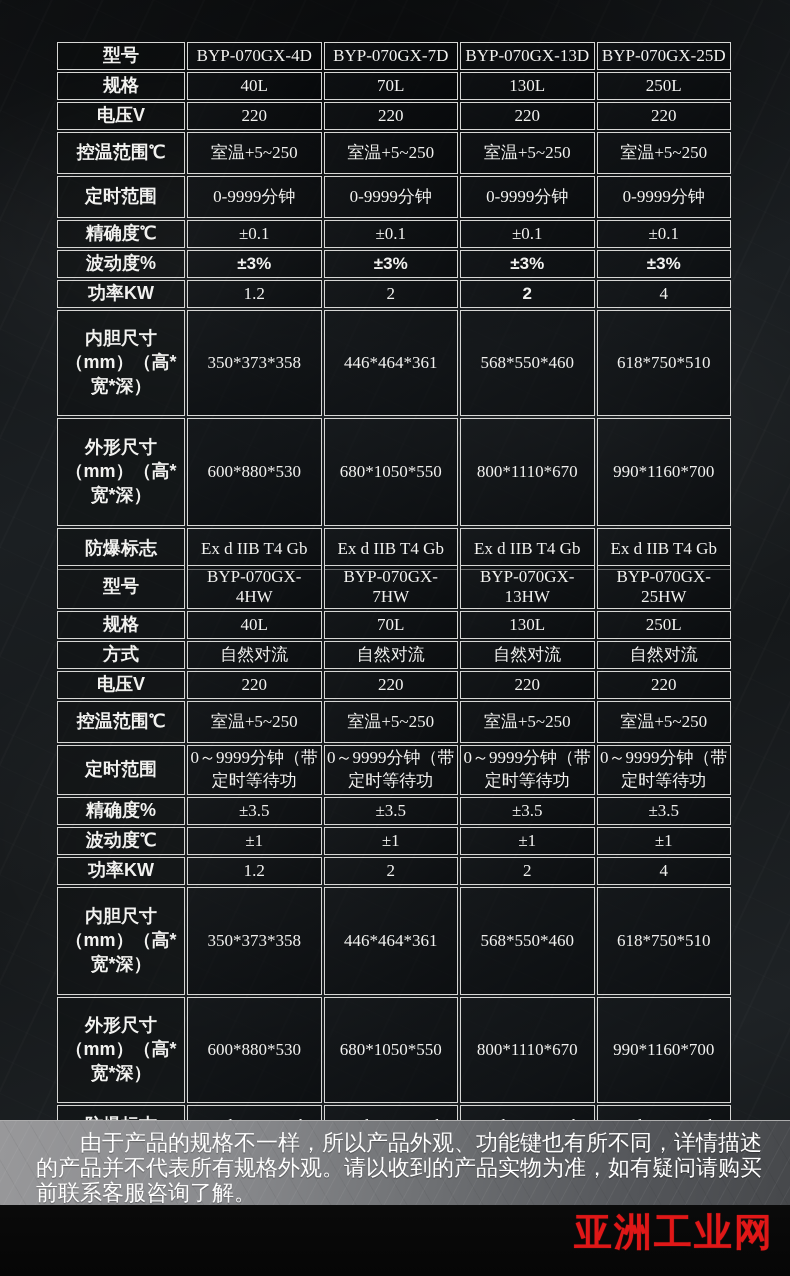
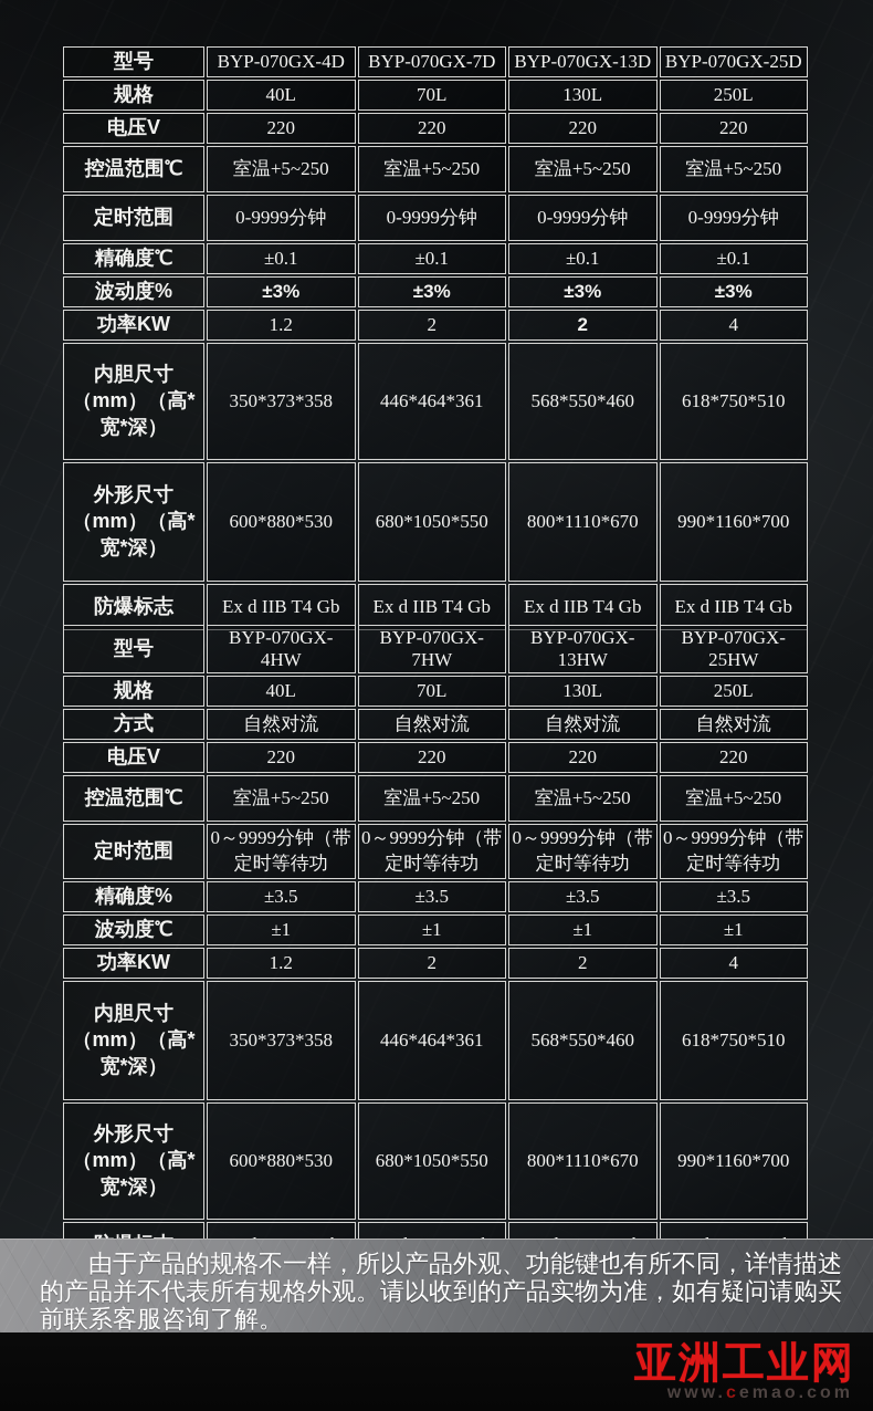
  型号	BYP-070GX-4D	BYP-070GX-7D	BYP-070GX-13D	BYP-070GX-25D
  规格	40L	70L	130L	250L
  电压V	220	220	220	220
  控温范围℃	室温+5~250	室温+5~250	室温+5~250	室温+5~250
  定时范围	0-9999分钟	0-9999分钟	0-9999分钟	0-9999分钟
  精确度℃	±0.1	±0.1	±0.1	±0.1
  波动度%	±3%	±3%	±3%	±3%
  功率KW	1.2	2	2	4
  内胆尺寸（mm）（高*宽*深）	350*373*358	446*464*361	568*550*460	618*750*510
  外形尺寸（mm）（高*宽*深）	600*880*530	680*1050*550	800*1110*670	990*1160*700
  防爆标志	Ex d IIB T4 Gb	Ex d IIB T4 Gb	Ex d IIB T4 Gb	Ex d IIB T4 Gb
  型号	BYP-070GX-4HW	BYP-070GX-7HW	BYP-070GX-13HW	BYP-070GX-25HW
  规格	40L	70L	130L	250L
  方式	自然对流	自然对流	自然对流	自然对流
  电压V	220	220	220	220
  控温范围℃	室温+5~250	室温+5~250	室温+5~250	室温+5~250
  定时范围	0～9999分钟（带定时等待功	0～9999分钟（带定时等待功	0～9999分钟（带定时等待功	0～9999分钟（带定时等待功
  精确度%	±3.5	±3.5	±3.5	±3.5
  波动度℃	±1	±1	±1	±1
  功率KW	1.2	2	2	4
  内胆尺寸（mm）（高*宽*深）	350*373*358	446*464*361	568*550*460	618*750*510
  外形尺寸（mm）（高*宽*深）	600*880*530	680*1050*550	800*1110*670	990*1160*700
  由于产品的规格不一样，所以产品外观、功能键也有所不同，详情描述的产品并不代表所有规格外观。请以收到的产品实物为准，如有疑问请购买前联系客服咨询了解。
  亚洲工业网
+ www.cemao.com
